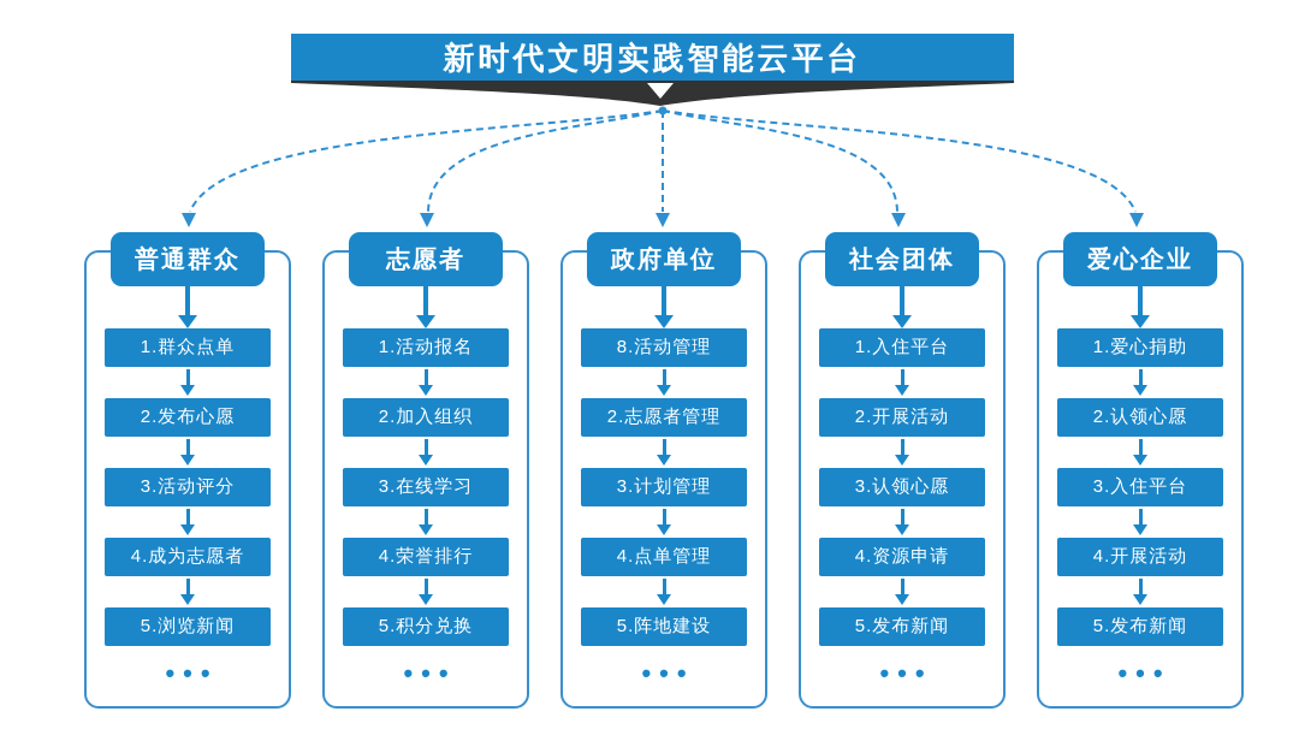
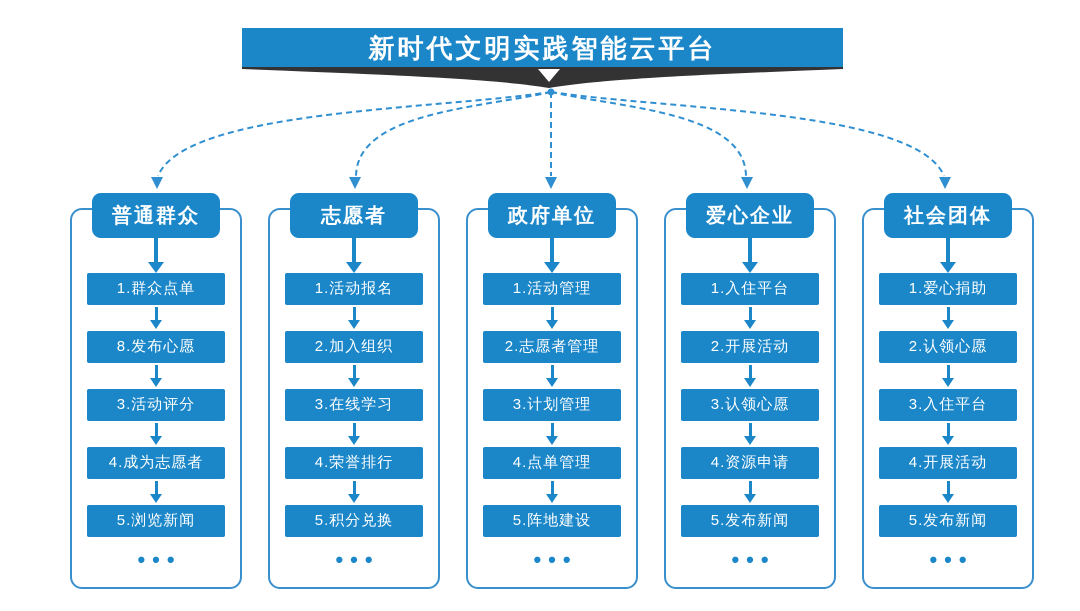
  新时代文明实践智能云平台
  普通群众
  1.群众点单
- 2.发布心愿
+ 8.发布心愿
  3.活动评分
  4.成为志愿者
  5.浏览新闻
  •••
  志愿者
  1.活动报名
  2.加入组织
  3.在线学习
  4.荣誉排行
  5.积分兑换
  •••
  政府单位
- 8.活动管理
+ 1.活动管理
  2.志愿者管理
  3.计划管理
  4.点单管理
  5.阵地建设
  •••
- 社会团体
+ 爱心企业
  1.入住平台
  2.开展活动
  3.认领心愿
  4.资源申请
  5.发布新闻
  •••
- 爱心企业
+ 社会团体
  1.爱心捐助
  2.认领心愿
  3.入住平台
  4.开展活动
  5.发布新闻
  •••
